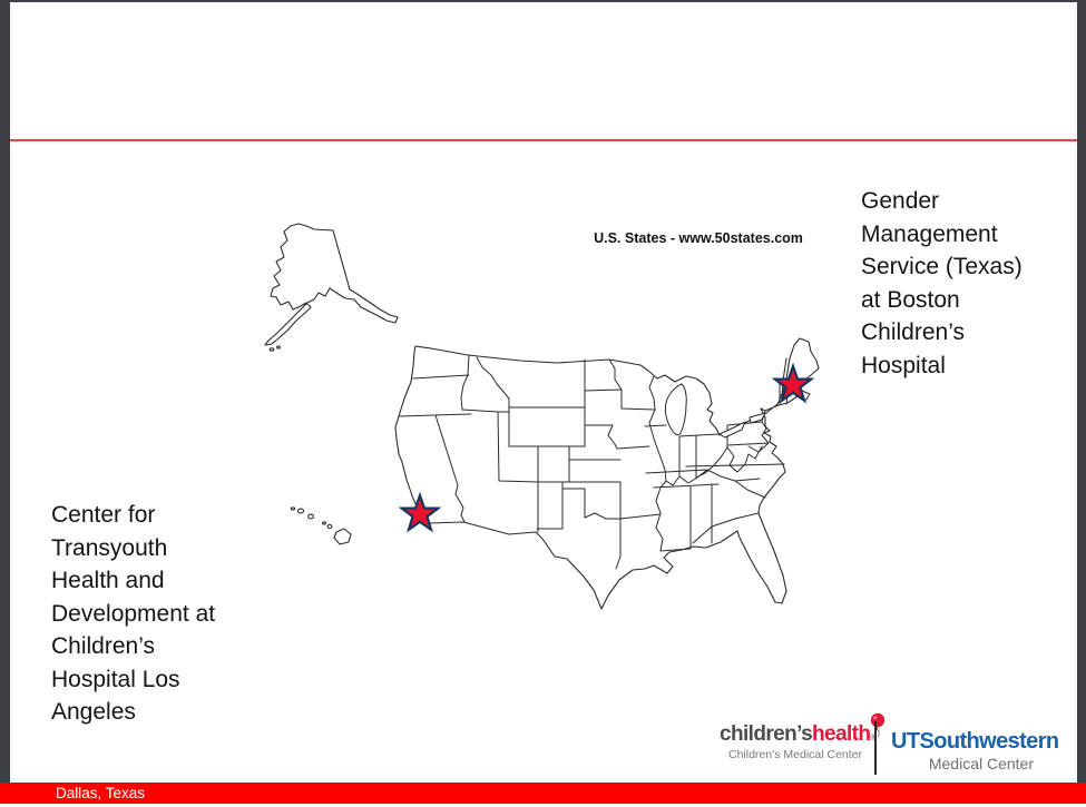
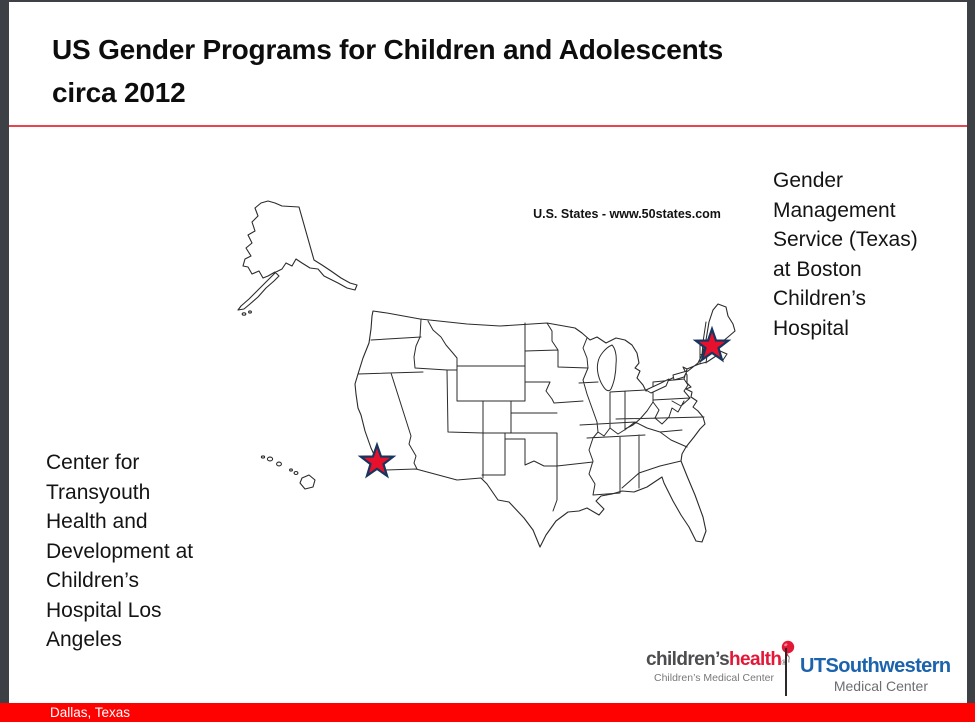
+ US Gender Programs for Children and Adolescents
+ circa 2012
  U.S. States - www.50states.com
  Gender Management Service (Texas) at Boston Children’s Hospital
  Center for Transyouth Health and Development at Children’s Hospital Los Angeles
  children’shealth
  Children’s Medical Center
  UTSouthwestern
  Medical Center
  Dallas, Texas
